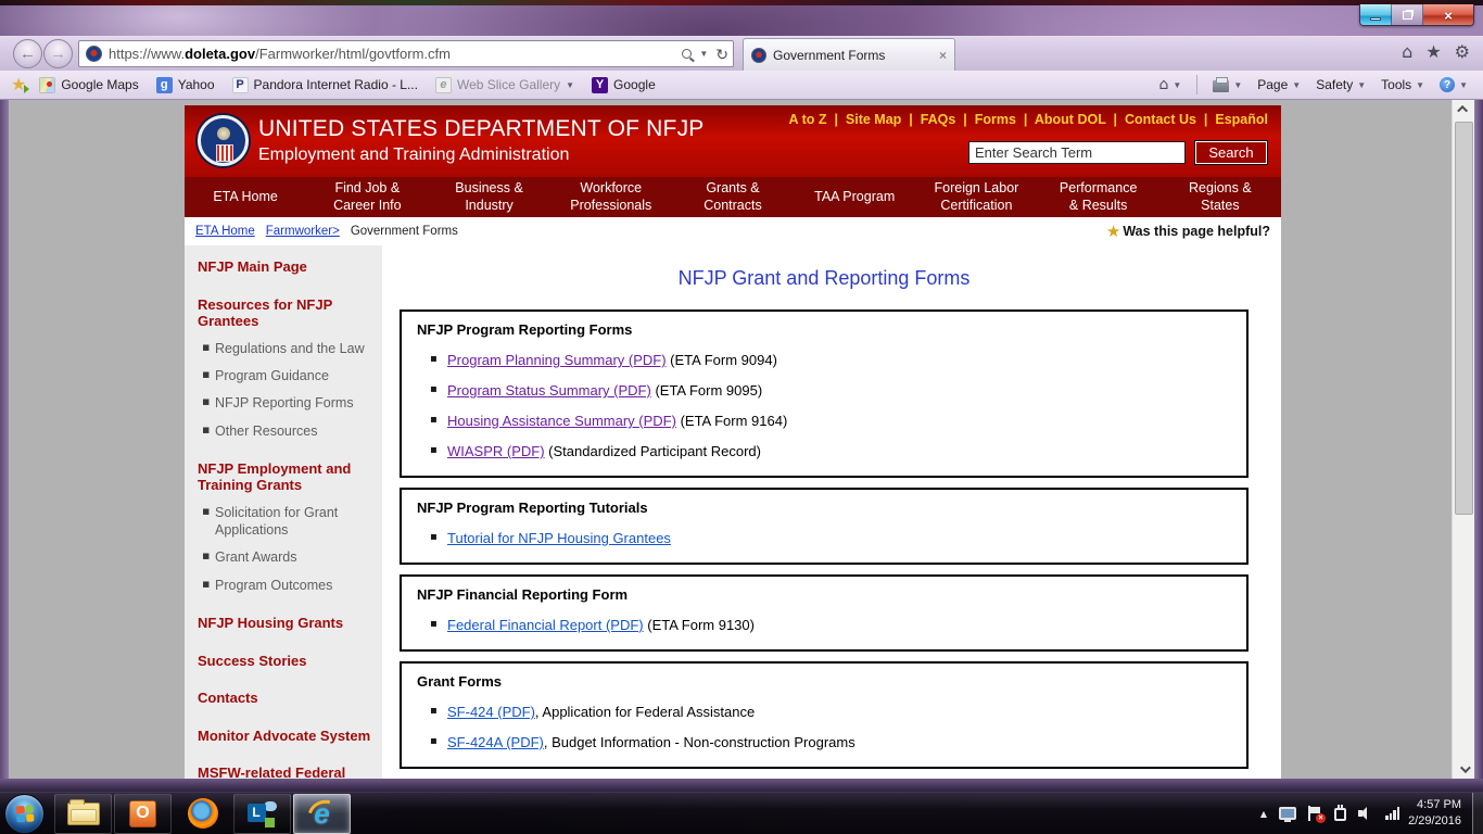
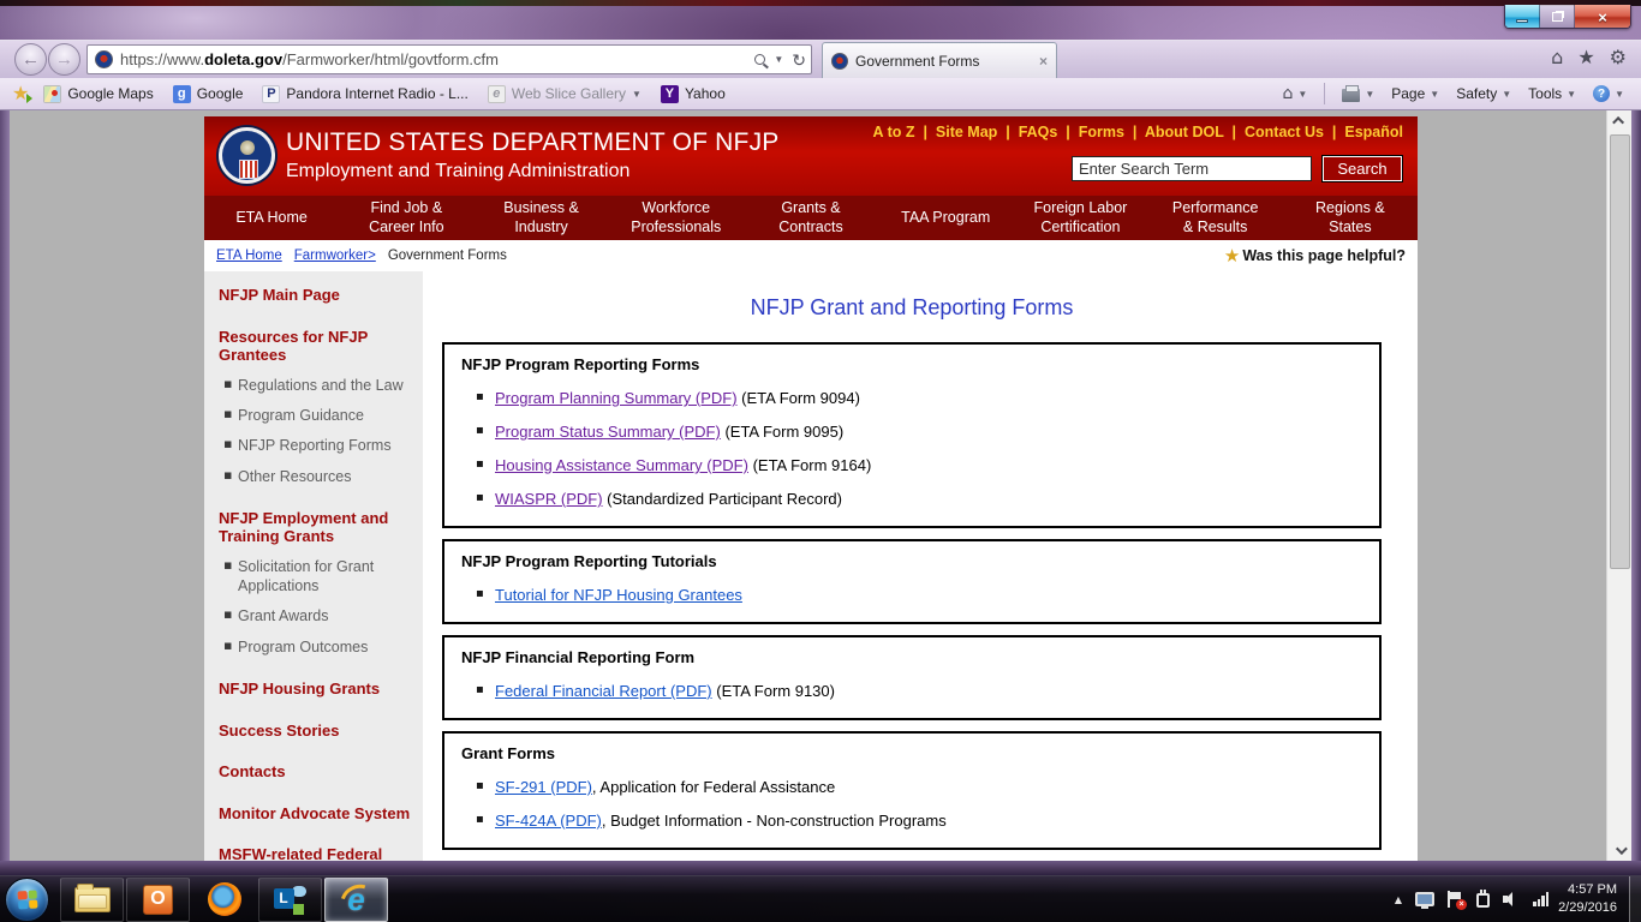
  ×
  ←
  →
  https://www.doleta.gov/Farmworker/html/govtform.cfm
  ▼
  ↻
  Government Forms
  ×
  ⌂
  ★
  ⚙
  ★
  Google Maps
  g
- Yahoo
+ Google
  P
  Pandora Internet Radio - L...
  e
  Web Slice Gallery
  ▼
  Y
- Google
+ Yahoo
  ⌂
  ▼
  ▼
  Page
  ▼
  Safety
  ▼
  Tools
  ▼
  ?
  ▼
  UNITED STATES DEPARTMENT OF NFJP
  Employment and Training Administration
  A to Z Site Map FAQs Forms About DOL Contact Us Español
  Enter Search Term
  Search
  ETA Home
  Find Job &
  Career Info
  Business &
  Industry
  Workforce
  Professionals
  Grants &
  Contracts
  TAA Program
  Foreign Labor
  Certification
  Performance
  & Results
  Regions &
  States
  ETA Home
  Farmworker>
  Government Forms
  ★
  Was this page helpful?
  NFJP Main Page
  Resources for NFJP Grantees
  Regulations and the Law
  Program Guidance
  NFJP Reporting Forms
  Other Resources
  NFJP Employment and Training Grants
  Solicitation for Grant Applications
  Grant Awards
  Program Outcomes
  NFJP Housing Grants
  Success Stories
  Contacts
  Monitor Advocate System
  MSFW-related Federal
  NFJP Grant and Reporting Forms
  NFJP Program Reporting Forms
  Program Planning Summary (PDF) (ETA Form 9094)
  Program Status Summary (PDF) (ETA Form 9095)
  Housing Assistance Summary (PDF) (ETA Form 9164)
  WIASPR (PDF) (Standardized Participant Record)
  NFJP Program Reporting Tutorials
  Tutorial for NFJP Housing Grantees
  NFJP Financial Reporting Form
  Federal Financial Report (PDF) (ETA Form 9130)
  Grant Forms
- SF-424 (PDF), Application for Federal Assistance
+ SF-291 (PDF), Application for Federal Assistance
  SF-424A (PDF), Budget Information - Non-construction Programs
  O
  L
  e
  ▲
  4:57 PM
  2/29/2016
